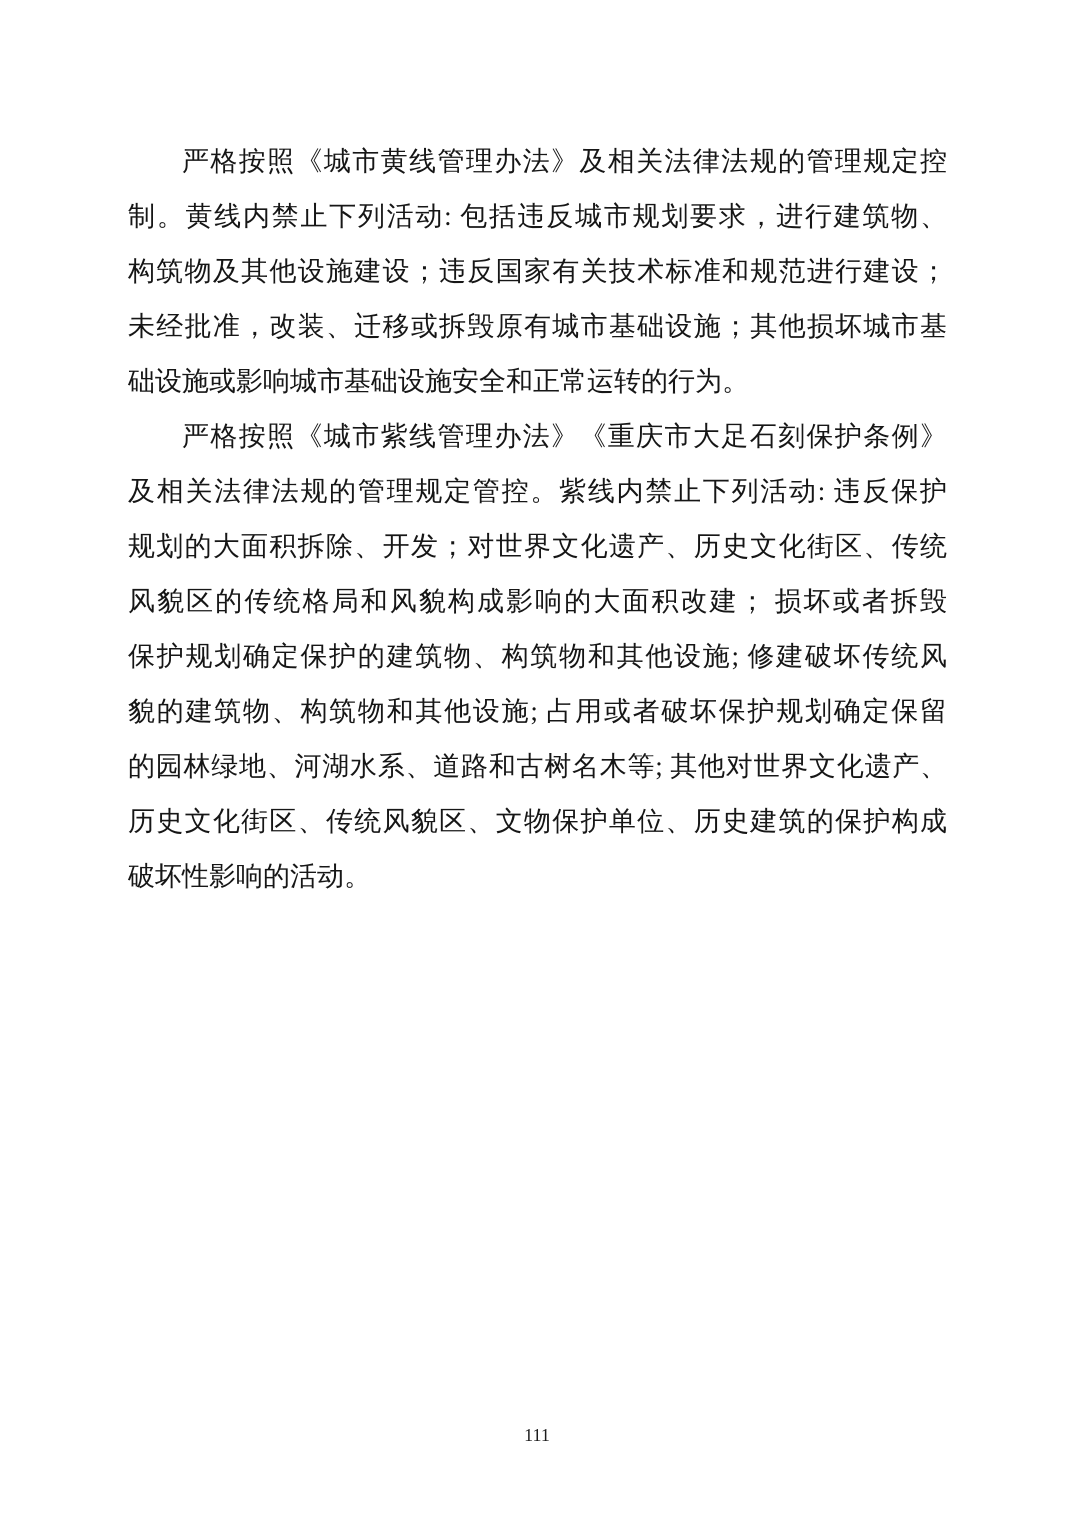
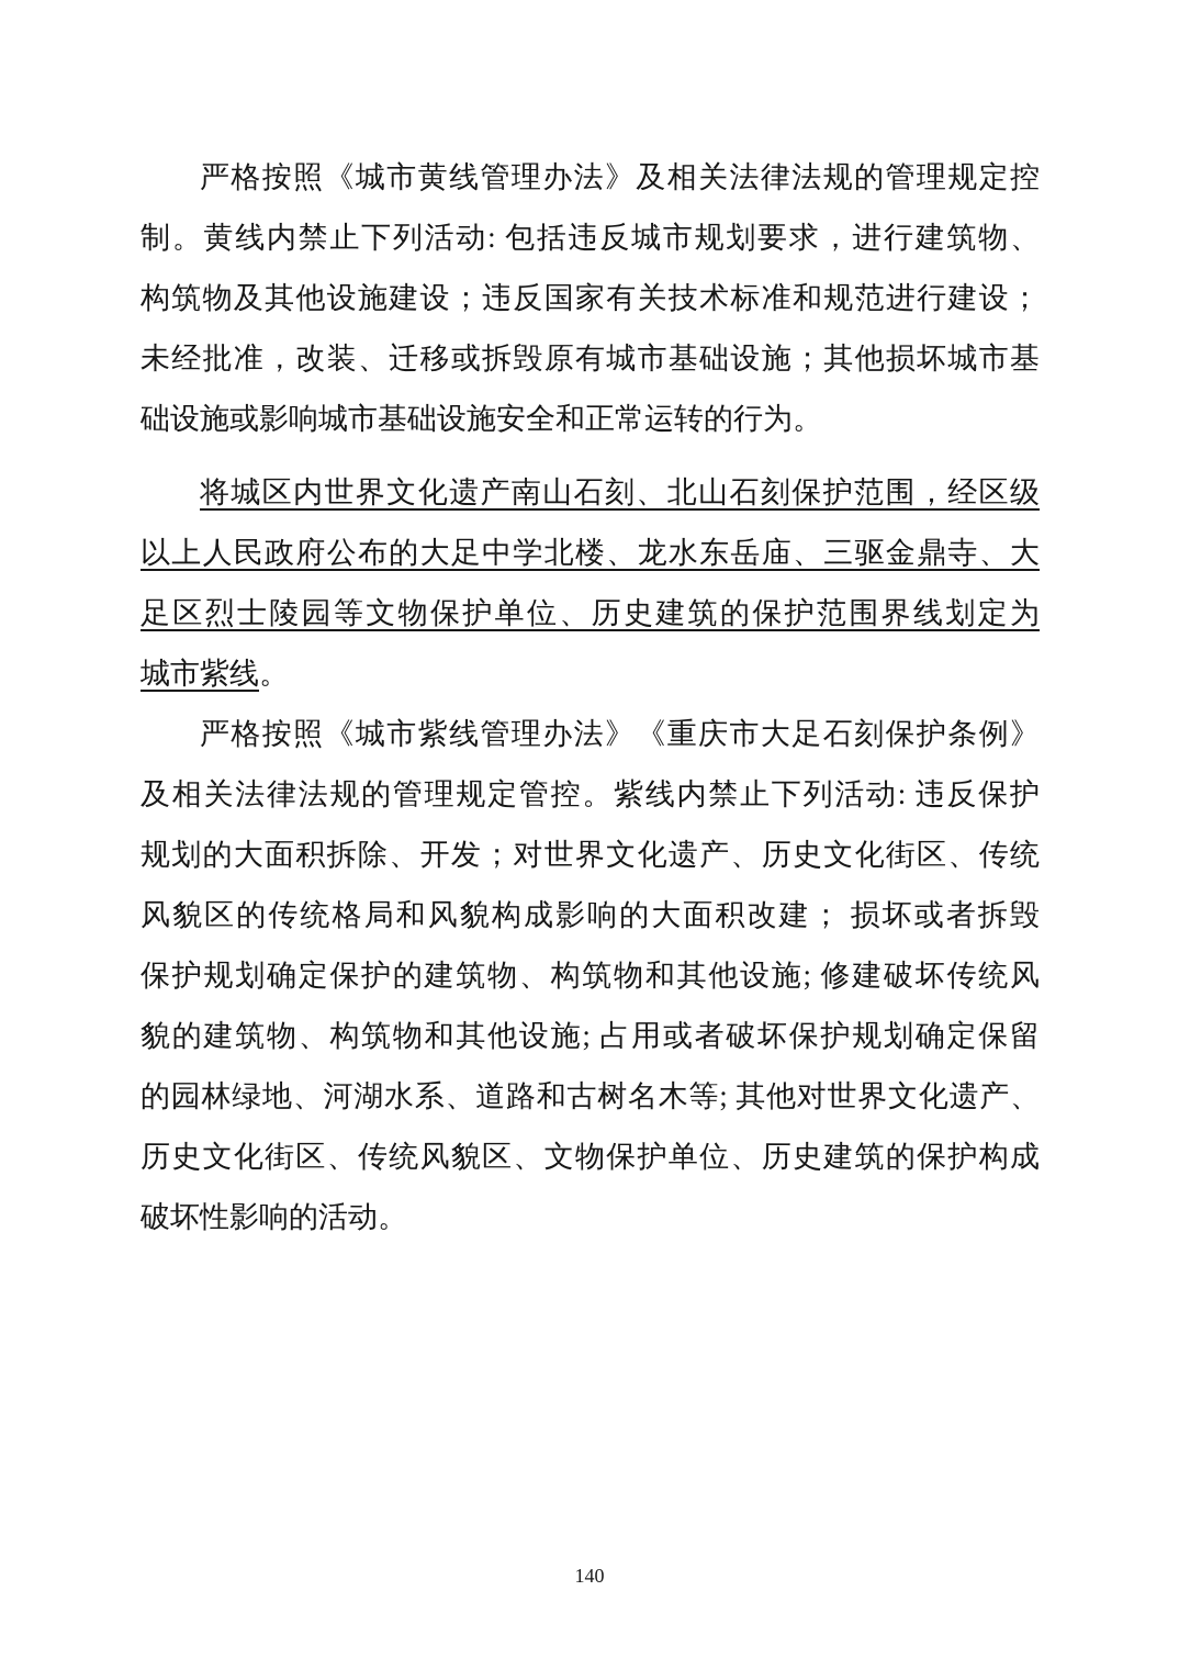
  严格按照《城市黄线管理办法》及相关法律法规的管理规定控
  制。黄线内禁止下列活动: 包括违反城市规划要求，进行建筑物、
  构筑物及其他设施建设；违反国家有关技术标准和规范进行建设；
  未经批准，改装、迁移或拆毁原有城市基础设施；其他损坏城市基
  础设施或影响城市基础设施安全和正常运转的行为。
+ 将城区内世界文化遗产南山石刻、北山石刻保护范围，经区级
+ 以上人民政府公布的大足中学北楼、龙水东岳庙、三驱金鼎寺、大
+ 足区烈士陵园等文物保护单位、历史建筑的保护范围界线划定为
+ 城市紫线。
  严格按照《城市紫线管理办法》《重庆市大足石刻保护条例》
  及相关法律法规的管理规定管控。紫线内禁止下列活动: 违反保护
  规划的大面积拆除、开发；对世界文化遗产、历史文化街区、传统
  风貌区的传统格局和风貌构成影响的大面积改建； 损坏或者拆毁
  保护规划确定保护的建筑物、构筑物和其他设施; 修建破坏传统风
  貌的建筑物、构筑物和其他设施; 占用或者破坏保护规划确定保留
  的园林绿地、河湖水系、道路和古树名木等; 其他对世界文化遗产、
  历史文化街区、传统风貌区、文物保护单位、历史建筑的保护构成
  破坏性影响的活动。
- 111
+ 140
